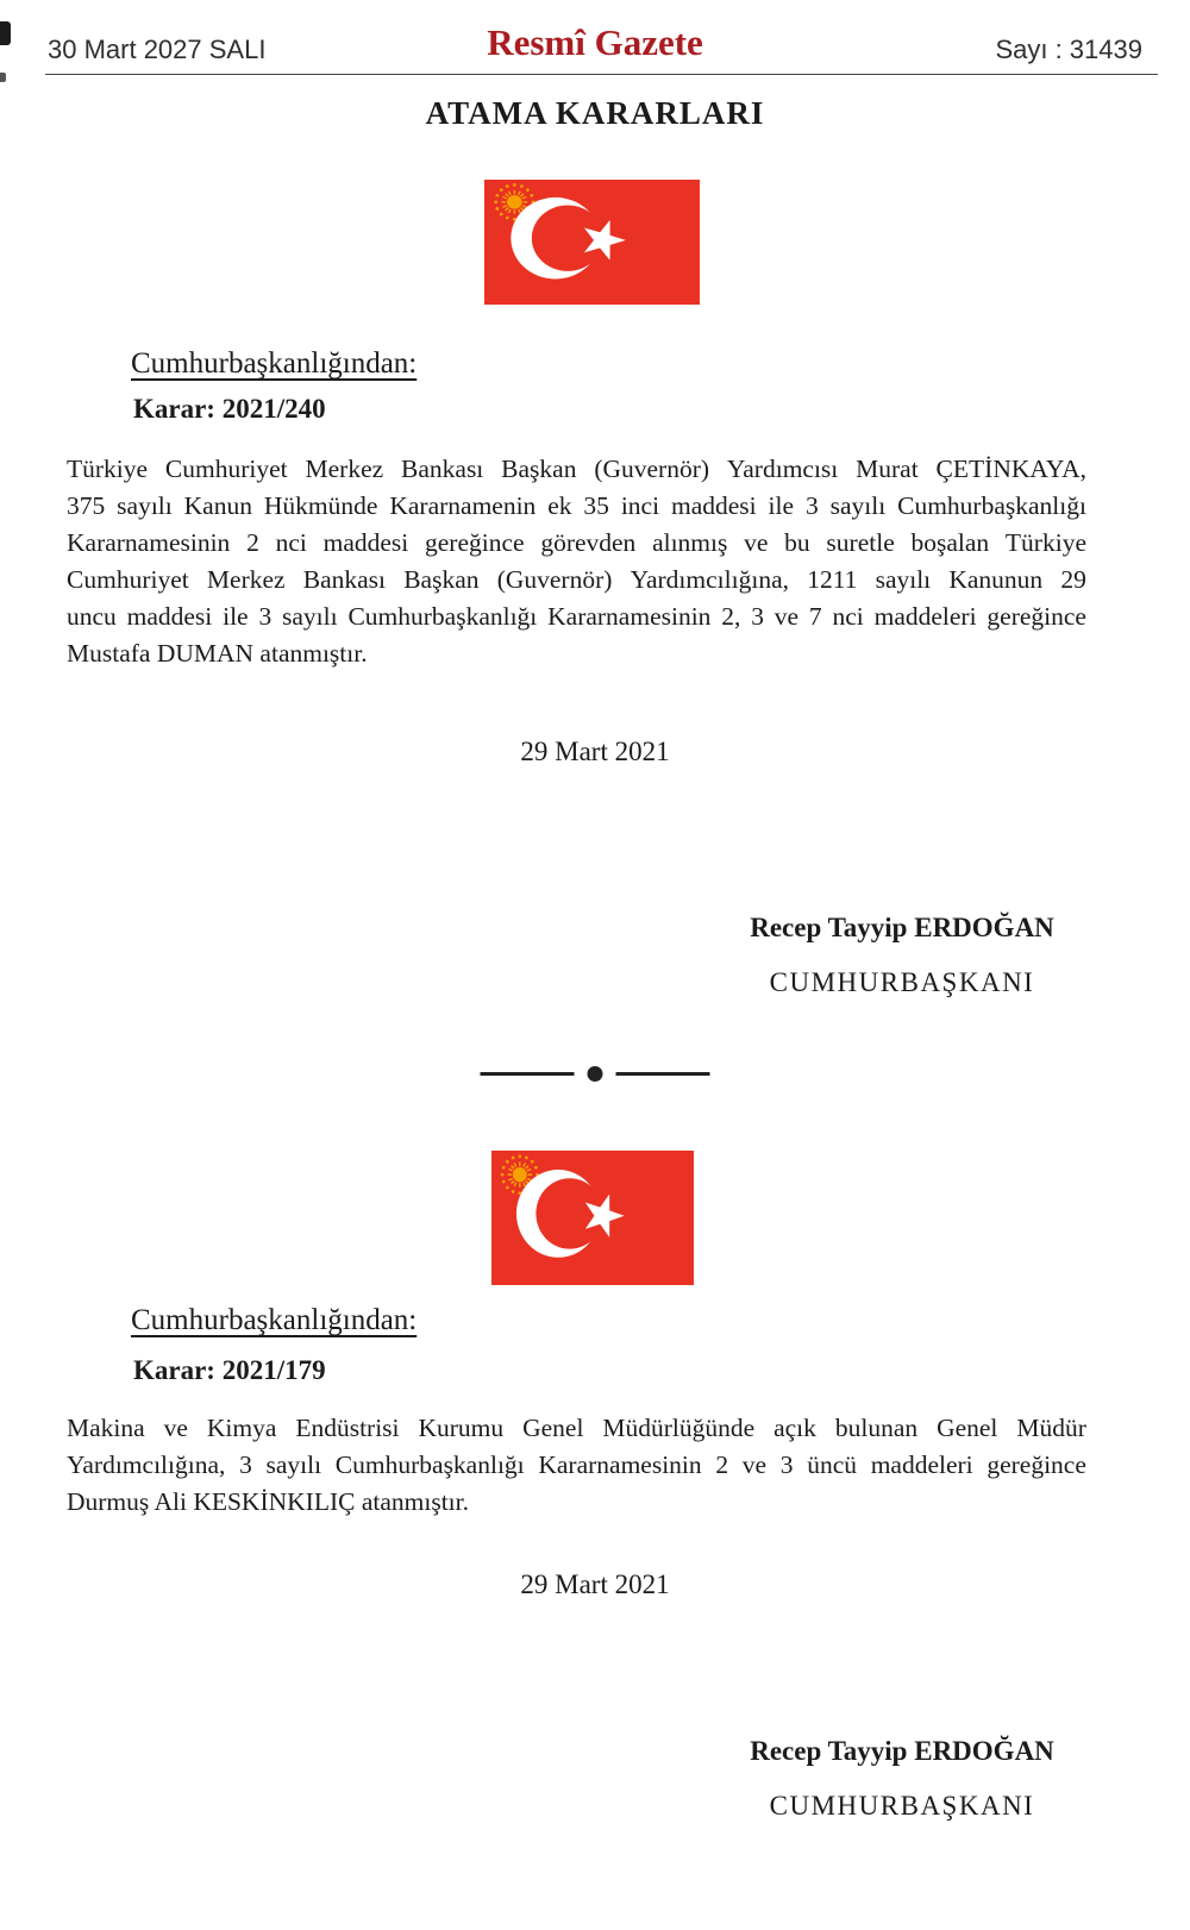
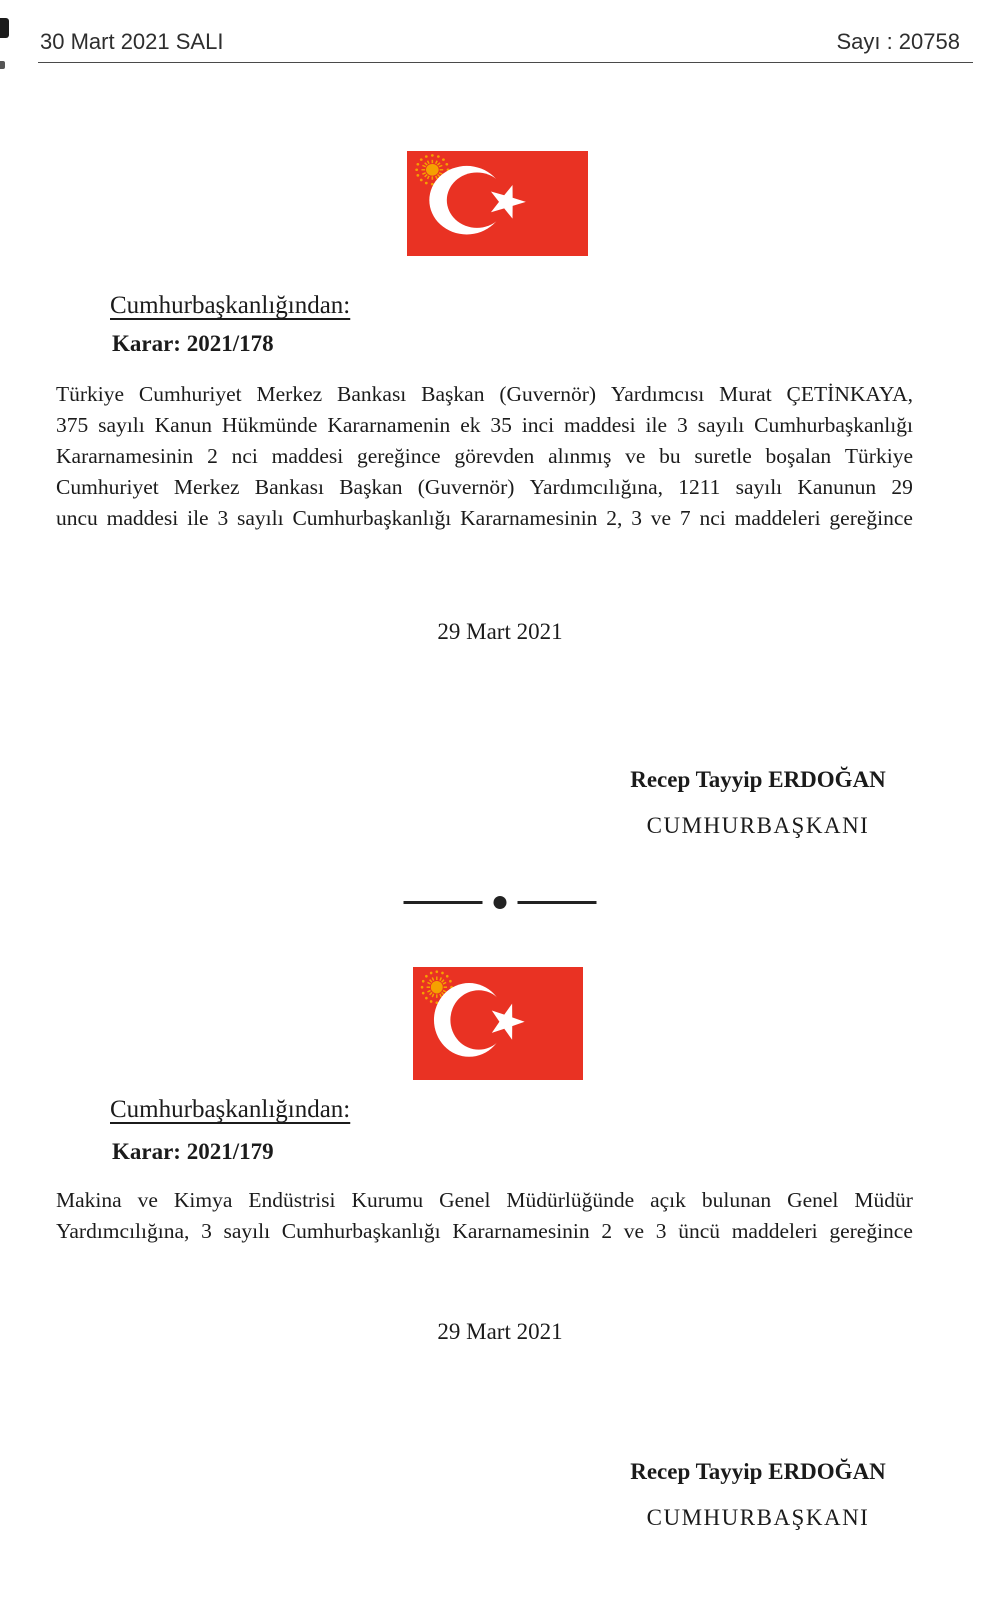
- 30 Mart 2027 SALI
+ 30 Mart 2021 SALI
- Resmî Gazete
- Sayı : 31439
+ Sayı : 20758
- ATAMA KARARLARI
  Cumhurbaşkanlığından:
- Karar: 2021/240
+ Karar: 2021/178
  Türkiye
  Cumhuriyet
  Merkez
  Bankası
  Başkan
  (Guvernör)
  Yardımcısı
  Murat
  ÇETİNKAYA,
  375
  sayılı
  Kanun
  Hükmünde
  Kararnamenin
  ek
  35
  inci
  maddesi
  ile
  3
  sayılı
  Cumhurbaşkanlığı
  Kararnamesinin
  2
  nci
  maddesi
  gereğince
  görevden
  alınmış
  ve
  bu
  suretle
  boşalan
  Türkiye
  Cumhuriyet
  Merkez
  Bankası
  Başkan
  (Guvernör)
  Yardımcılığına,
  1211
  sayılı
  Kanunun
  29
  uncu
  maddesi
  ile
  3
  sayılı
  Cumhurbaşkanlığı
  Kararnamesinin
  2,
  3
  ve
  7
  nci
  maddeleri
  gereğince
- Mustafa DUMAN atanmıştır.
  29 Mart 2021
  Recep Tayyip ERDOĞAN
  CUMHURBAŞKANI
  Cumhurbaşkanlığından:
  Karar: 2021/179
  Makina
  ve
  Kimya
  Endüstrisi
  Kurumu
  Genel
  Müdürlüğünde
  açık
  bulunan
  Genel
  Müdür
  Yardımcılığına,
  3
  sayılı
  Cumhurbaşkanlığı
  Kararnamesinin
  2
  ve
  3
  üncü
  maddeleri
  gereğince
- Durmuş Ali KESKİNKILIÇ atanmıştır.
  29 Mart 2021
  Recep Tayyip ERDOĞAN
  CUMHURBAŞKANI
